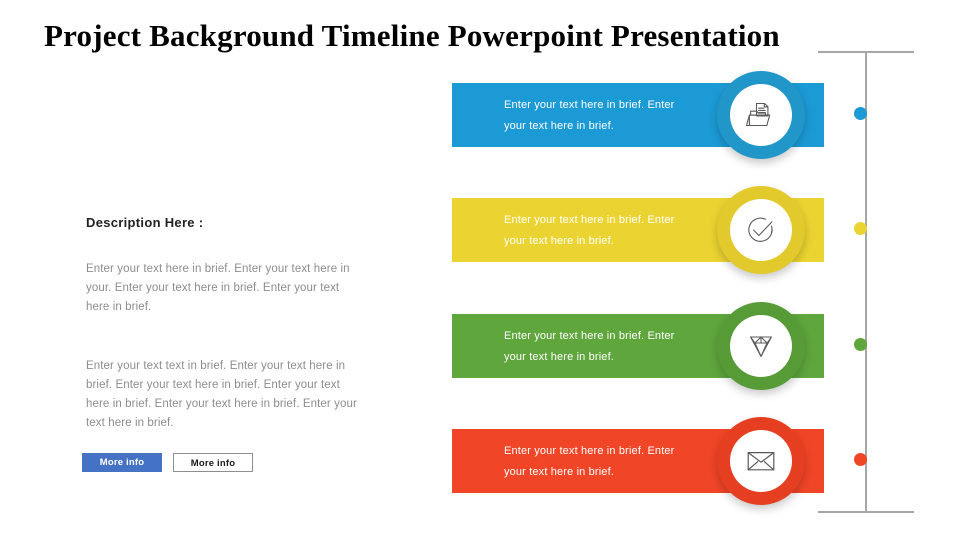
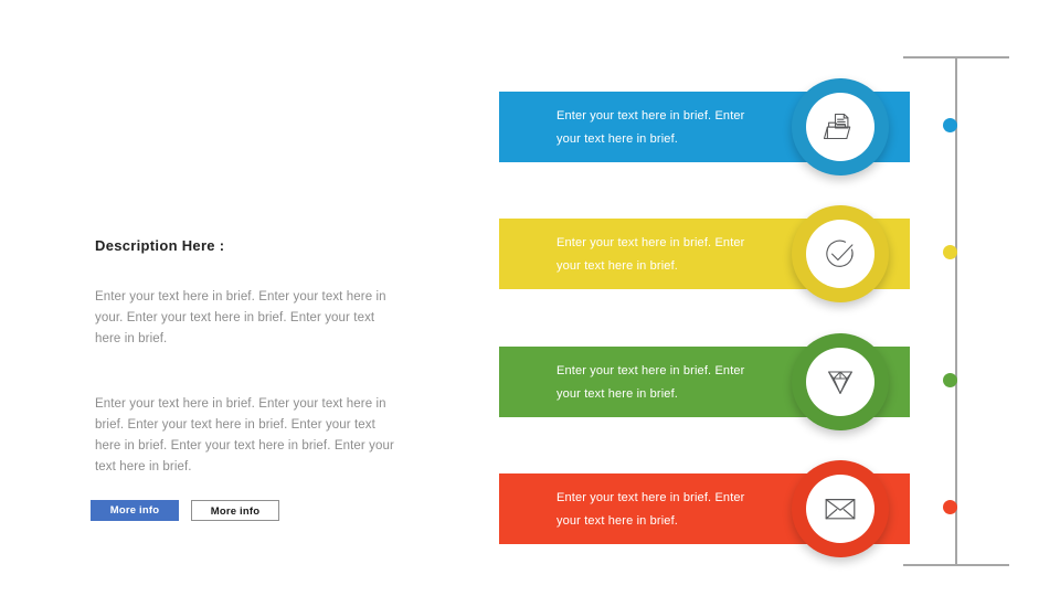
- Project Background Timeline Powerpoint Presentation
  Description Here :
  Enter your text here in brief. Enter your text here in your. Enter your text here in brief. Enter your text here in brief.
- Enter your text text in brief. Enter your text here in brief. Enter your text here in brief. Enter your text here in brief. Enter your text here in brief. Enter your text here in brief.
+ Enter your text here in brief. Enter your text here in brief. Enter your text here in brief. Enter your text here in brief. Enter your text here in brief. Enter your text here in brief.
  More info
  More info
  Enter your text here in brief. Enter your text here in brief.
  Enter your text here in brief. Enter your text here in brief.
  Enter your text here in brief. Enter your text here in brief.
  Enter your text here in brief. Enter your text here in brief.
